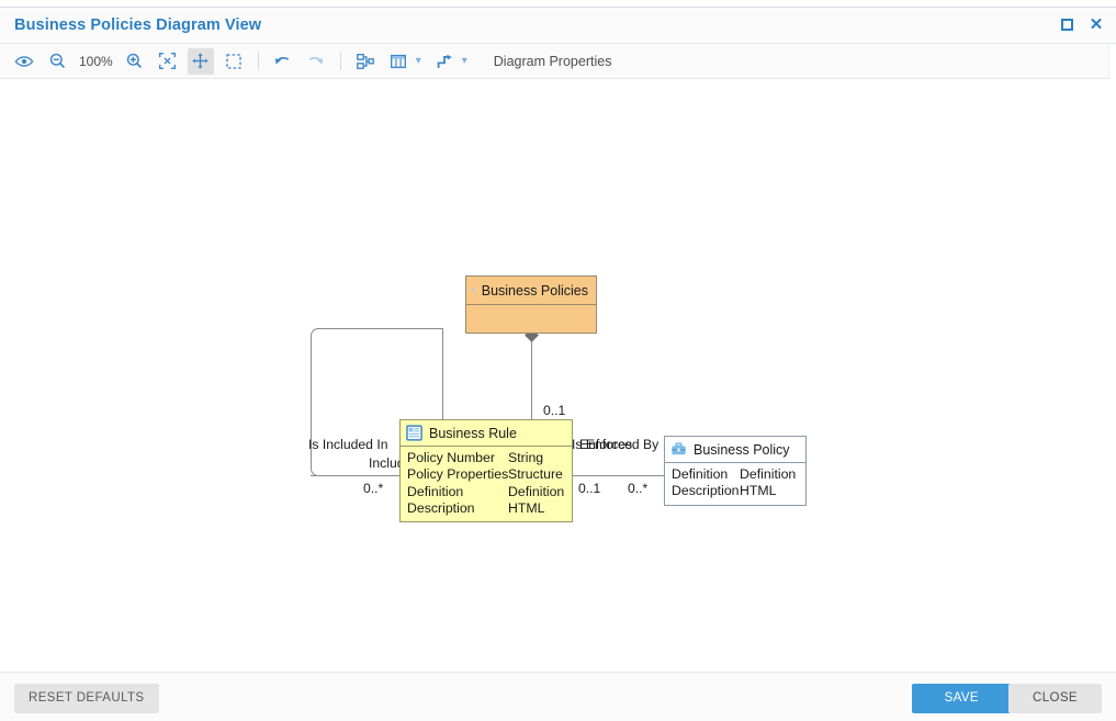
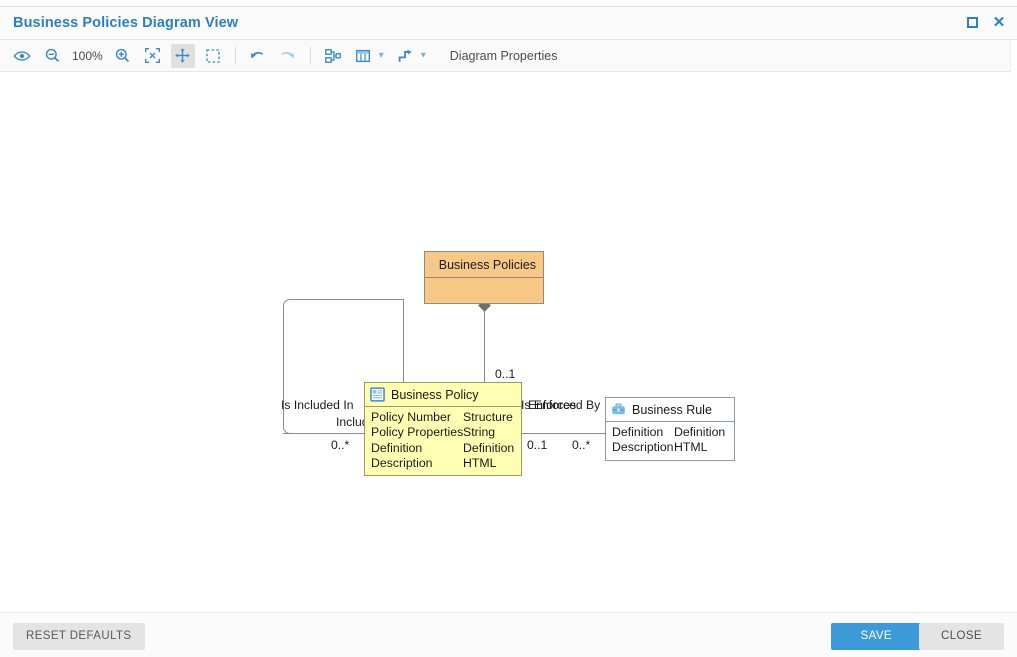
  Business Policies Diagram View
  ✕
  100%
  ▾
  ▾
  Diagram Properties
  0..1
  Is Included In
  0..*
  Is Enforced By
  Enforces
  0..1
  0..*
  Business Policies
- Business Rule
+ Business Policy
  Policy Number
- String
+ Structure
  Policy Properties
- Structure
+ String
  Definition
  Definition
  Description
  HTML
- Business Policy
+ Business Rule
  Definition
  Definition
  Description
  HTML
  RESET DEFAULTS
  SAVE
  CLOSE
